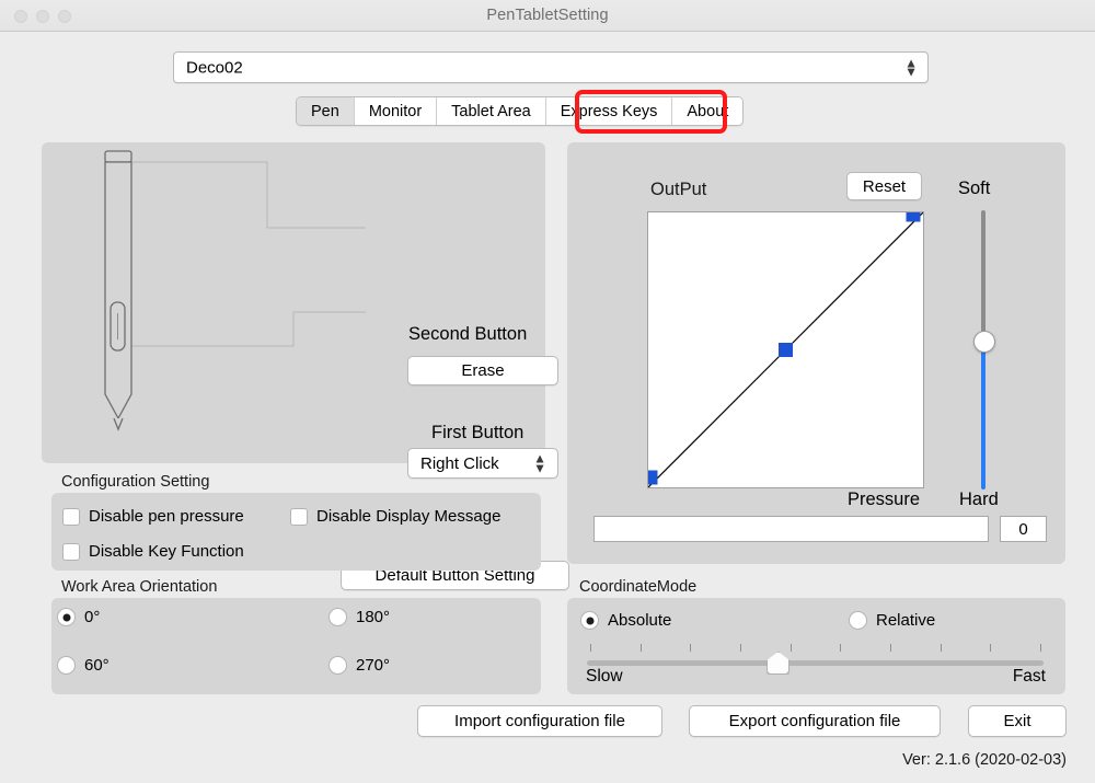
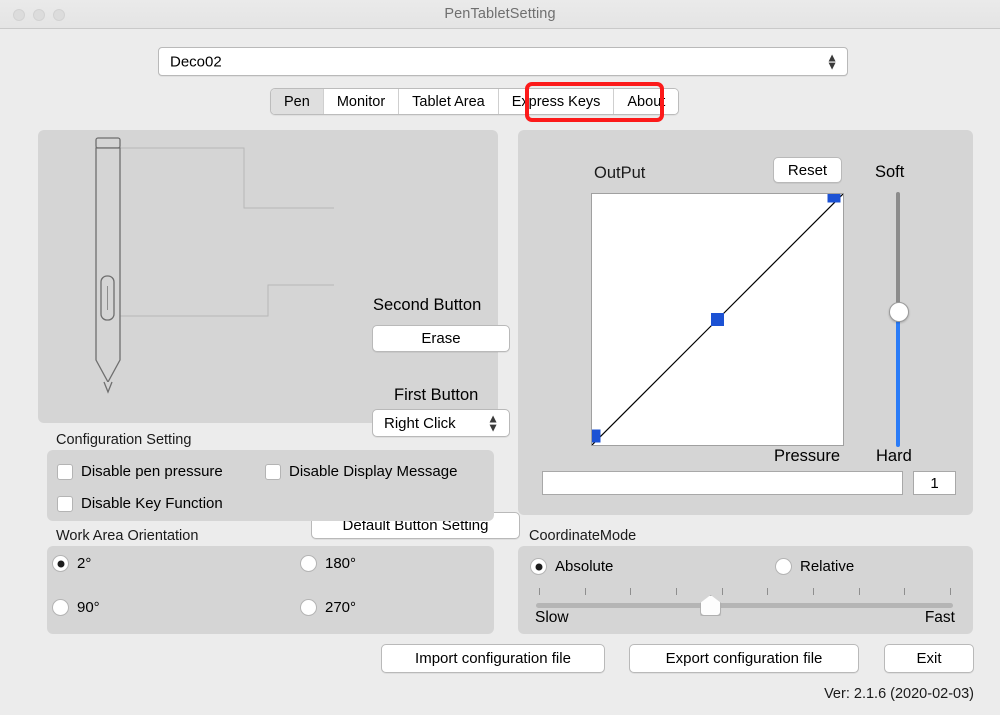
  PenTabletSetting
  Deco02
  ▲
  ▼
  Pen
  Monitor
  Tablet Area
  Express Keys
  About
  Second Button
  Erase
  First Button
  Right Click
  ▲
  ▼
  Default Button Setting
  Configuration Setting
  Disable pen pressure
  Disable Display Message
  Disable Key Function
  Work Area Orientation
- 0°
+ 2°
  180°
- 60°
+ 90°
  270°
  OutPut
  Reset
  Soft
  Pressure
  Hard
- 0
+ 1
  CoordinateMode
  Absolute
  Relative
  Slow
  Fast
  Import configuration file
  Export configuration file
  Exit
  Ver: 2.1.6 (2020-02-03)
